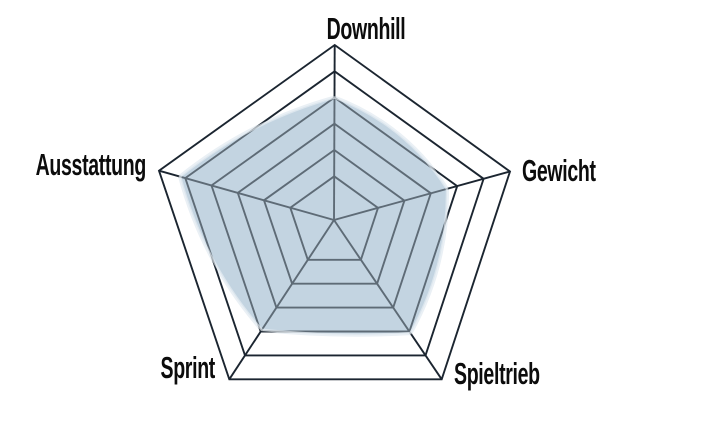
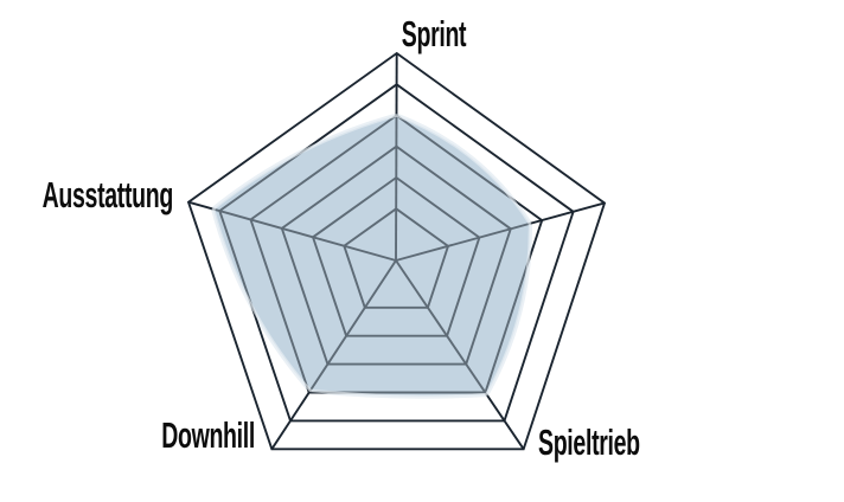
- Downhill
+ Sprint
- Gewicht
  Spieltrieb
- Sprint
+ Downhill
  Ausstattung
